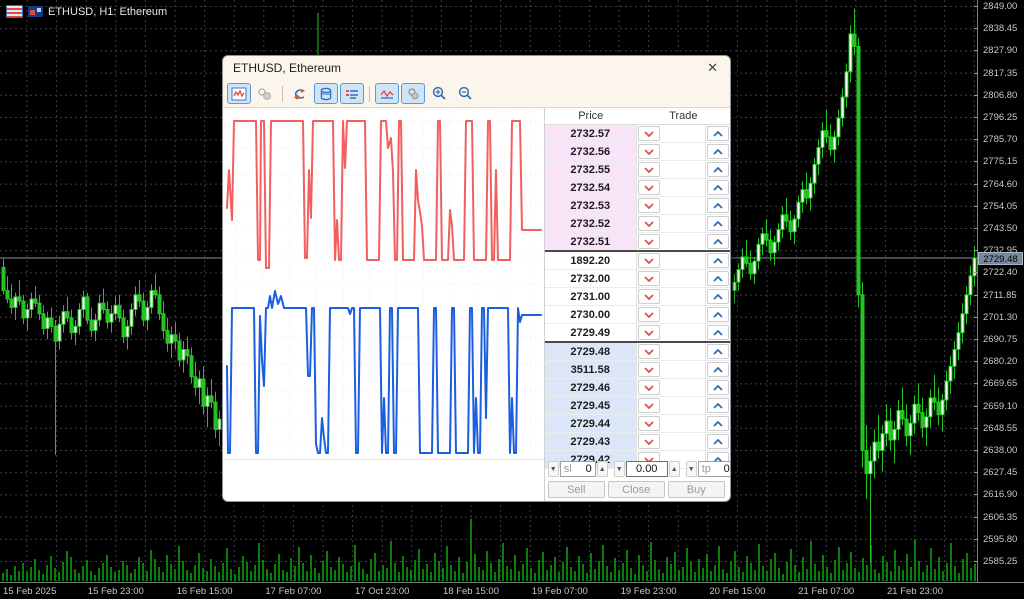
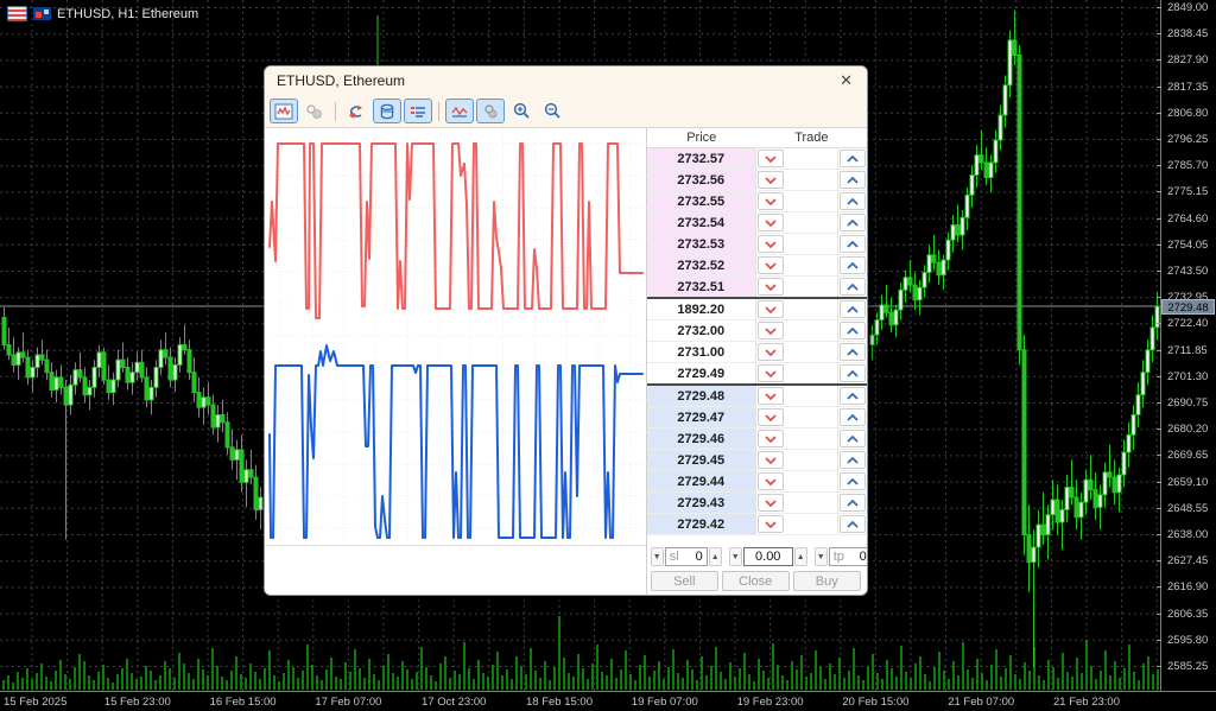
  ETHUSD, H1: Ethereum
  2849.00
  2838.45
  2827.90
  2817.35
  2806.80
  2796.25
  2785.70
  2775.15
  2764.60
  2754.05
  2743.50
  2722.40
  2711.85
  2701.30
  2690.75
  2680.20
  2669.65
  2659.10
  2648.55
  2638.00
  2627.45
  2616.90
  2606.35
  2595.80
  2585.25
  2729.48
  15 Feb 2025
  15 Feb 23:00
  16 Feb 15:00
  17 Feb 07:00
  17 Oct 23:00
  18 Feb 15:00
  19 Feb 07:00
  19 Feb 23:00
  20 Feb 15:00
  21 Feb 07:00
  21 Feb 23:00
  ETHUSD, Ethereum
  ✕
  Price
  Trade
  2732.57
  2732.56
  2732.55
  2732.54
  2732.53
  2732.52
  2732.51
  1892.20
  2732.00
  2731.00
- 2730.00
  2729.49
  2729.48
- 3511.58
+ 2729.47
  2729.46
  2729.45
  2729.44
  2729.43
  2729.42
  sl
  0
  0.00
  tp
  0
  Sell
  Close
  Buy
